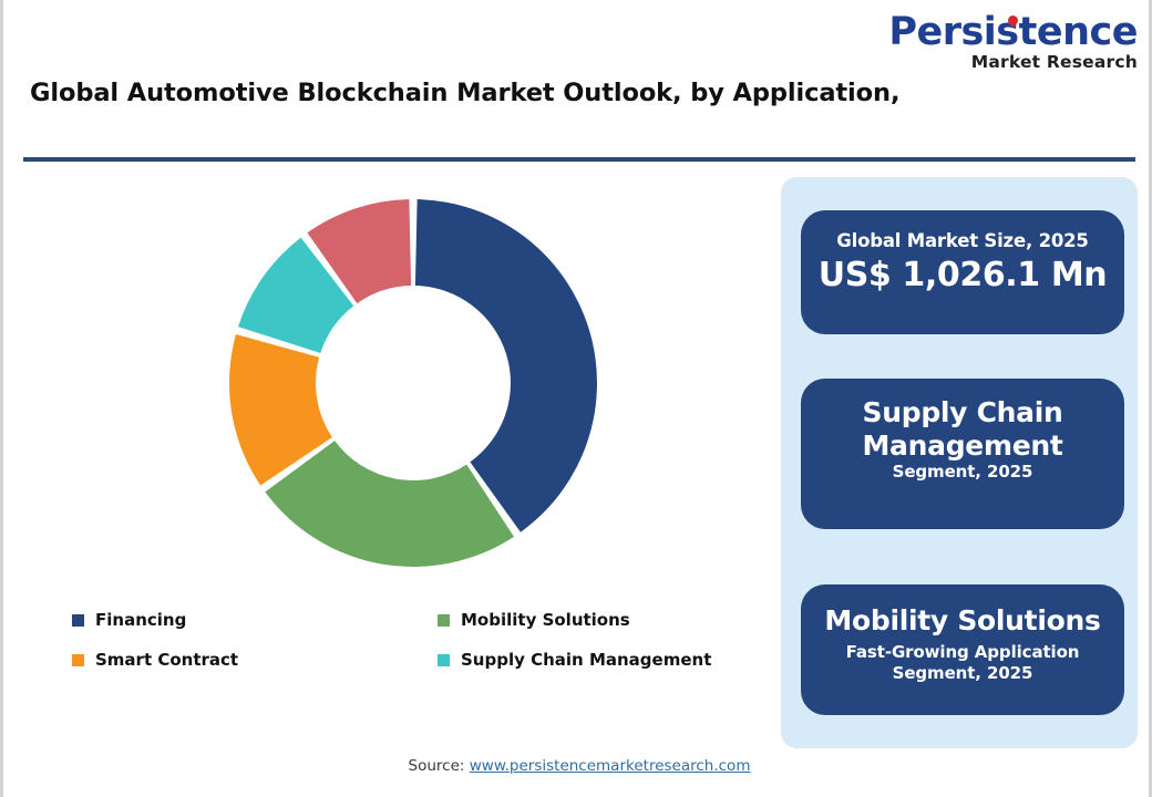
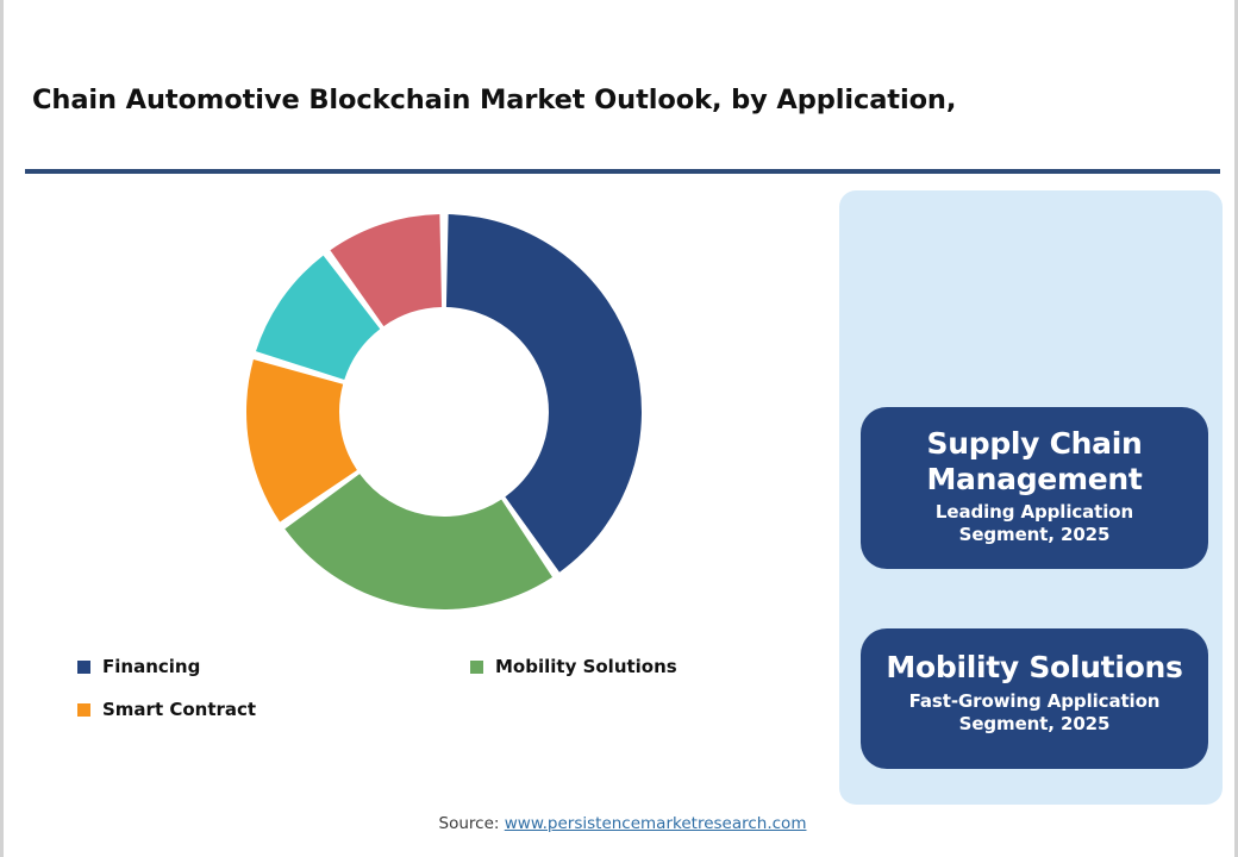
- Persistence
- Market Research
- Global Automotive Blockchain Market Outlook, by Application,
+ Chain Automotive Blockchain Market Outlook, by Application,
  Financing
  Mobility Solutions
  Smart Contract
- Supply Chain Management
- Global Market Size, 2025
- US$ 1,026.1 Mn
  Supply Chain
  Management
+ Leading Application
  Segment, 2025
  Mobility Solutions
  Fast-Growing Application
  Segment, 2025
  Source: www.persistencemarketresearch.com
